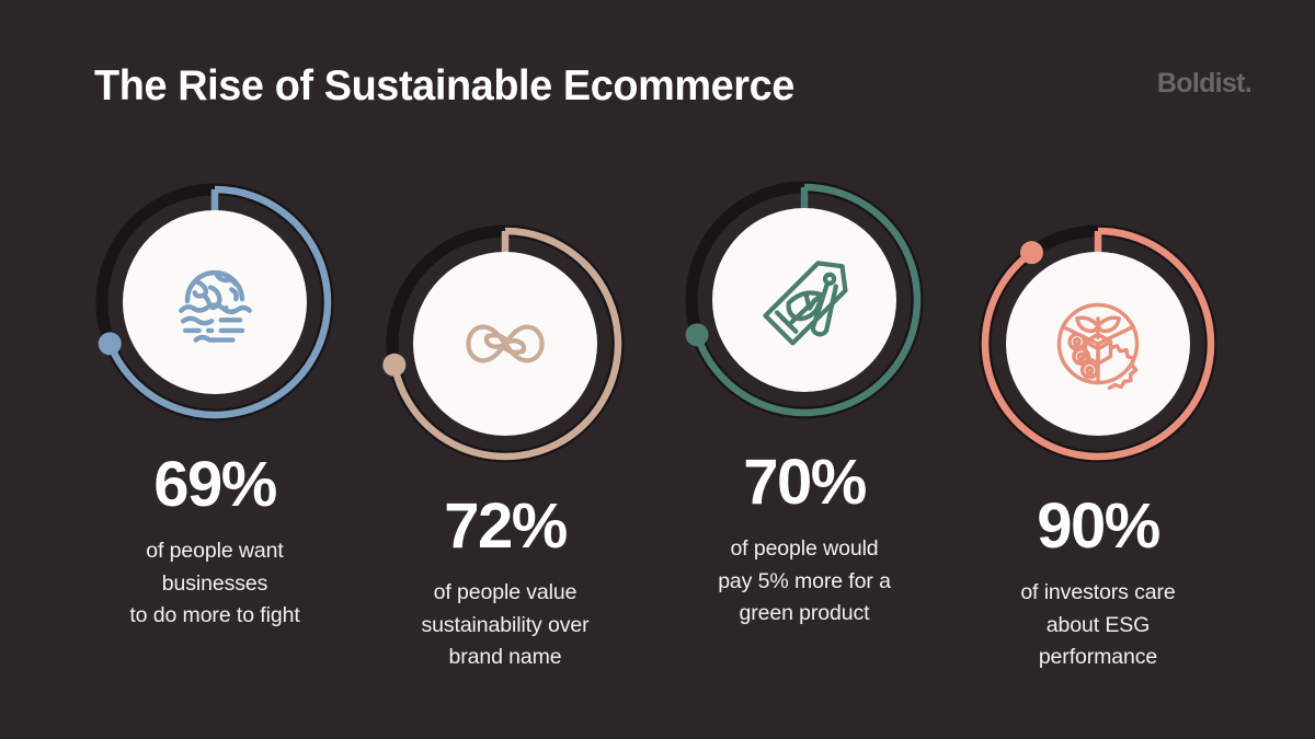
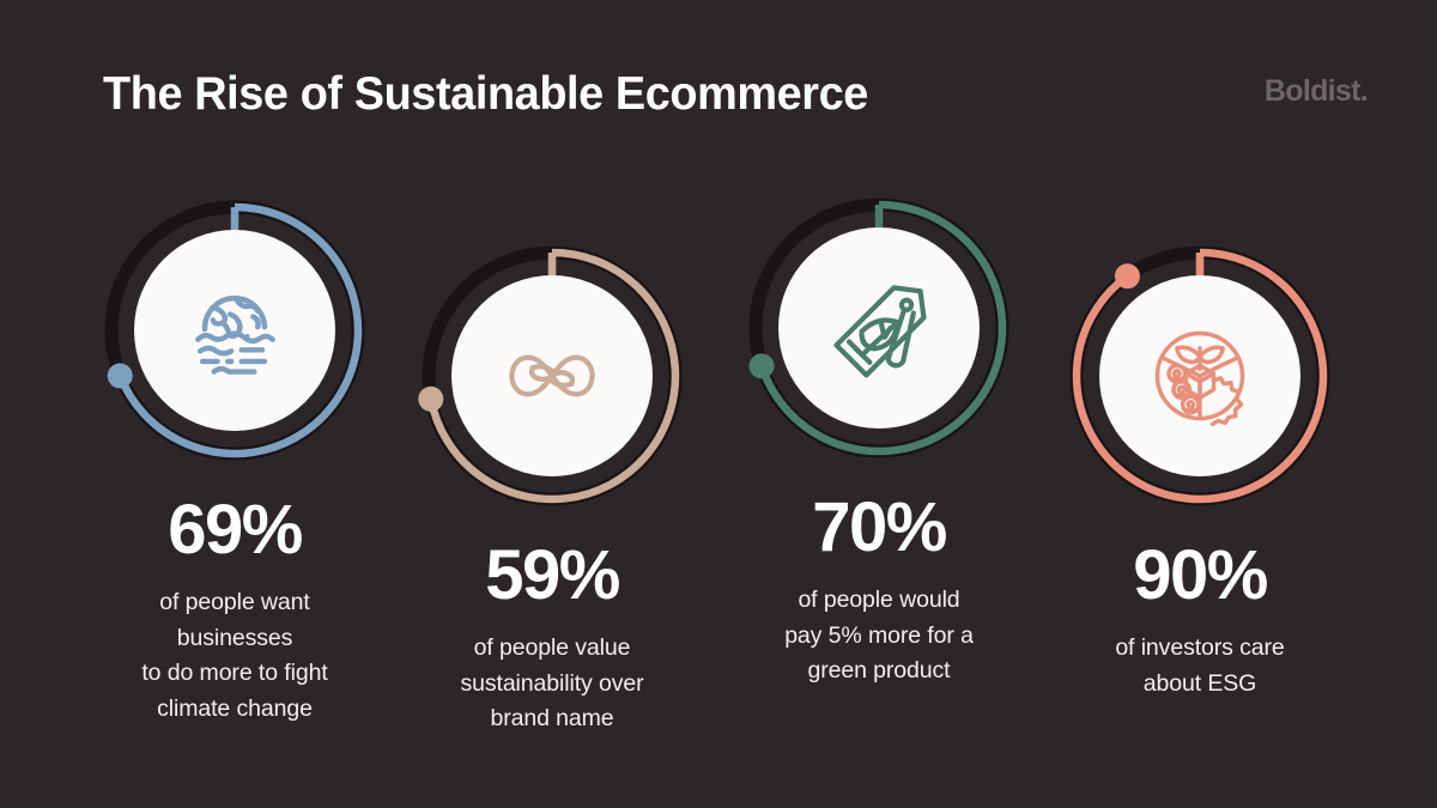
  The Rise of Sustainable Ecommerce
  Boldist.
  69%
  of people want
  businesses
  to do more to fight
+ climate change
- 72%
+ 59%
  of people value
  sustainability over
  brand name
  70%
  of people would
  pay 5% more for a
  green product
  90%
  of investors care
  about ESG
- performance
